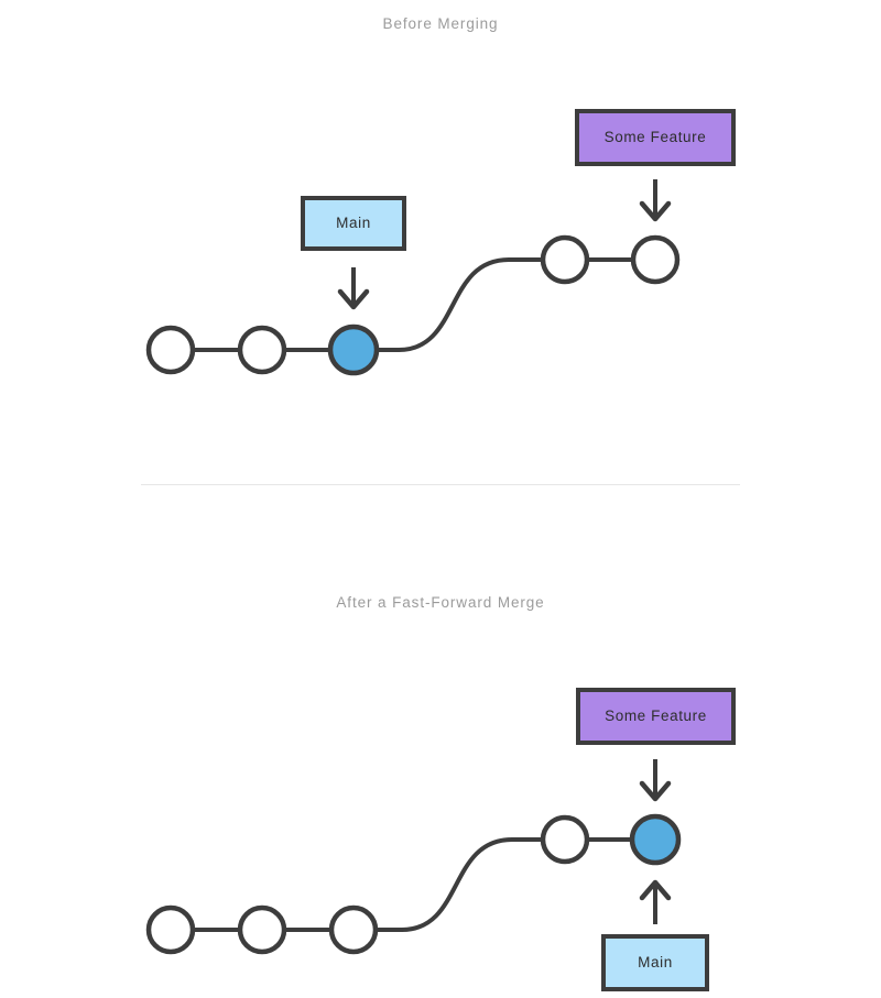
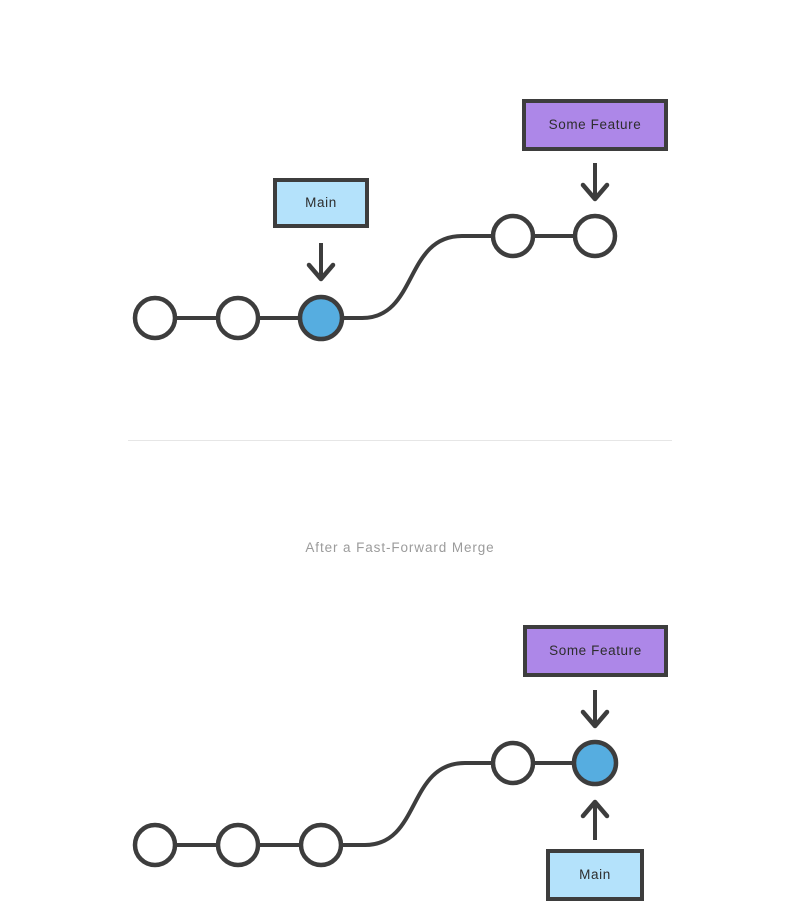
- Before Merging
  Some Feature
  Main
  After a Fast-Forward Merge
  Some Feature
  Main
